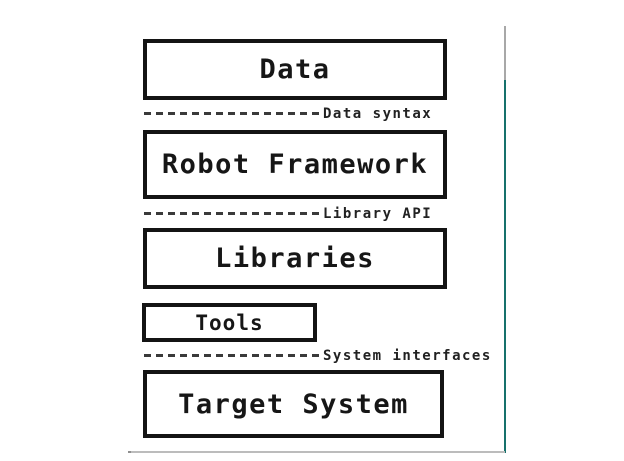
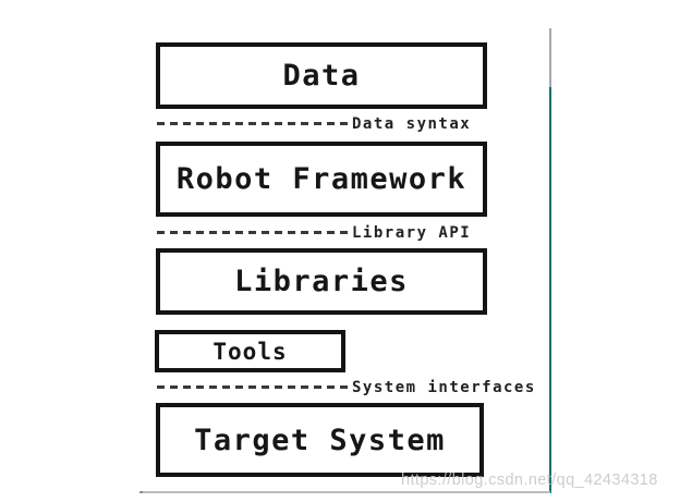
  Data
  Data syntax
  Robot Framework
  Library API
  Libraries
  Tools
  System interfaces
  Target System
+ https://blog.csdn.net/qq_42434318
